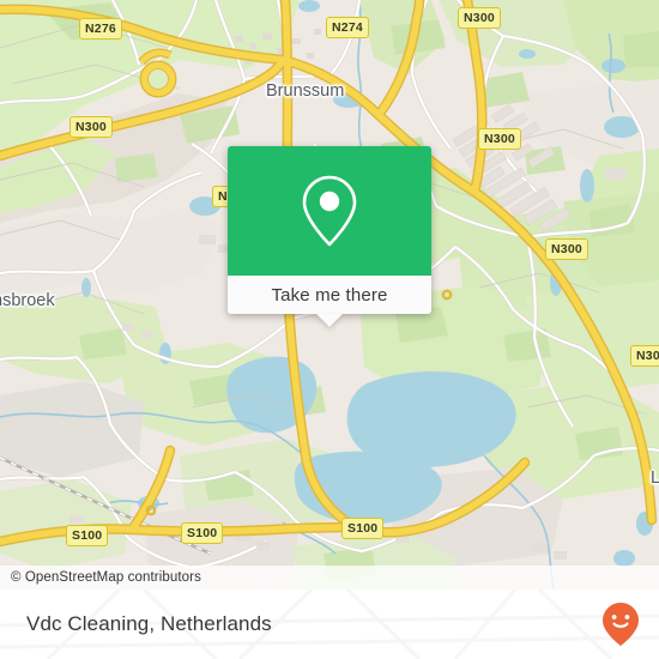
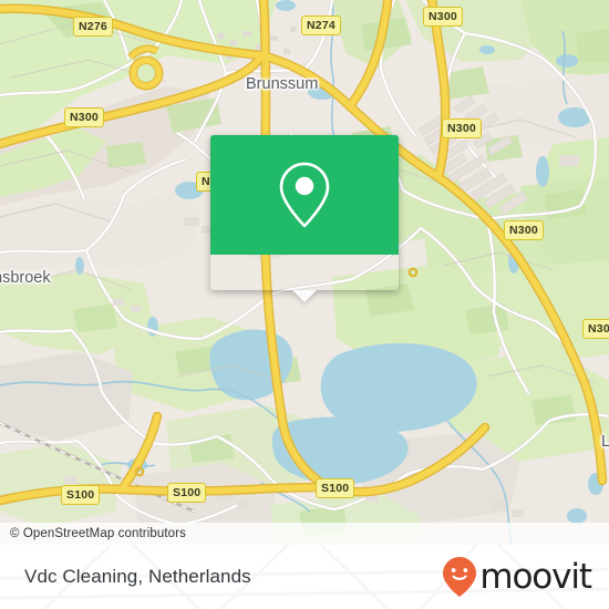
  Brunssum
  sbroek
  L
  N276
  N274
  N300
  N300
  N300
  N
  N300
  N30
  S100
  S100
  S100
  © OpenStreetMap contributors
- Take me there
  Vdc Cleaning, Netherlands
+ moovit
